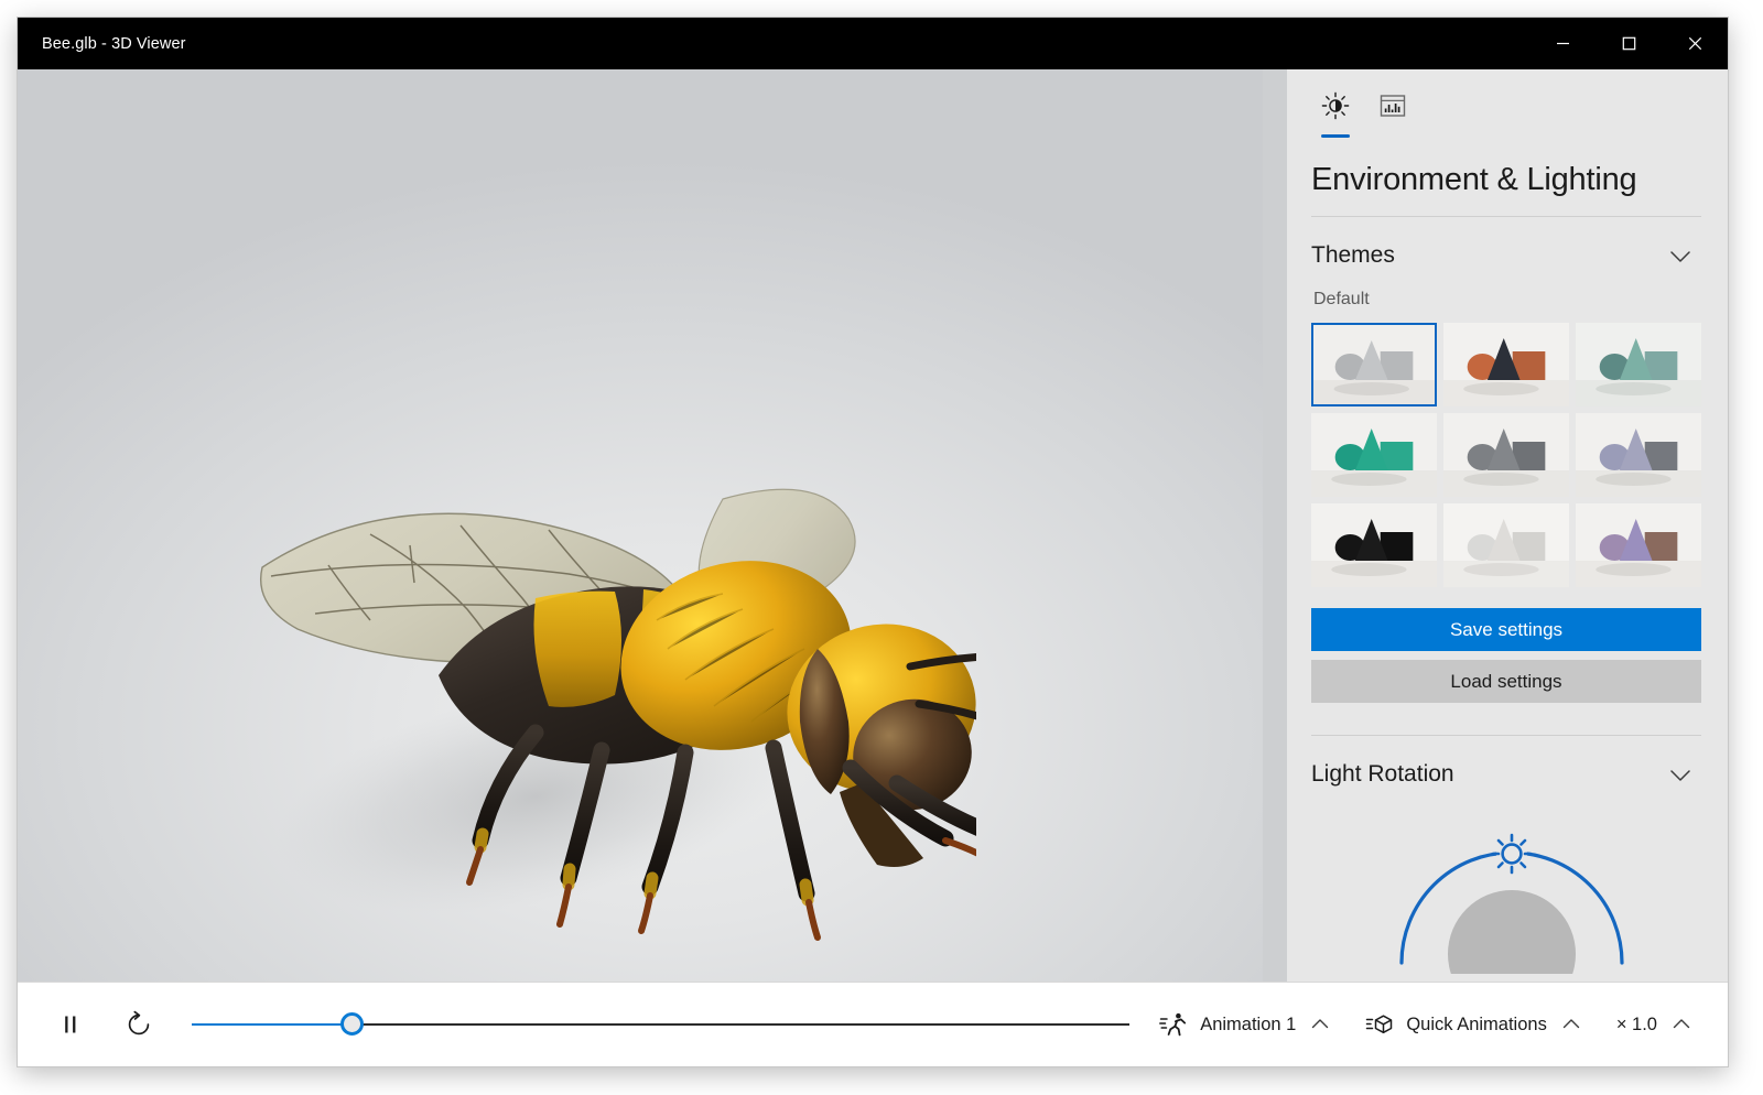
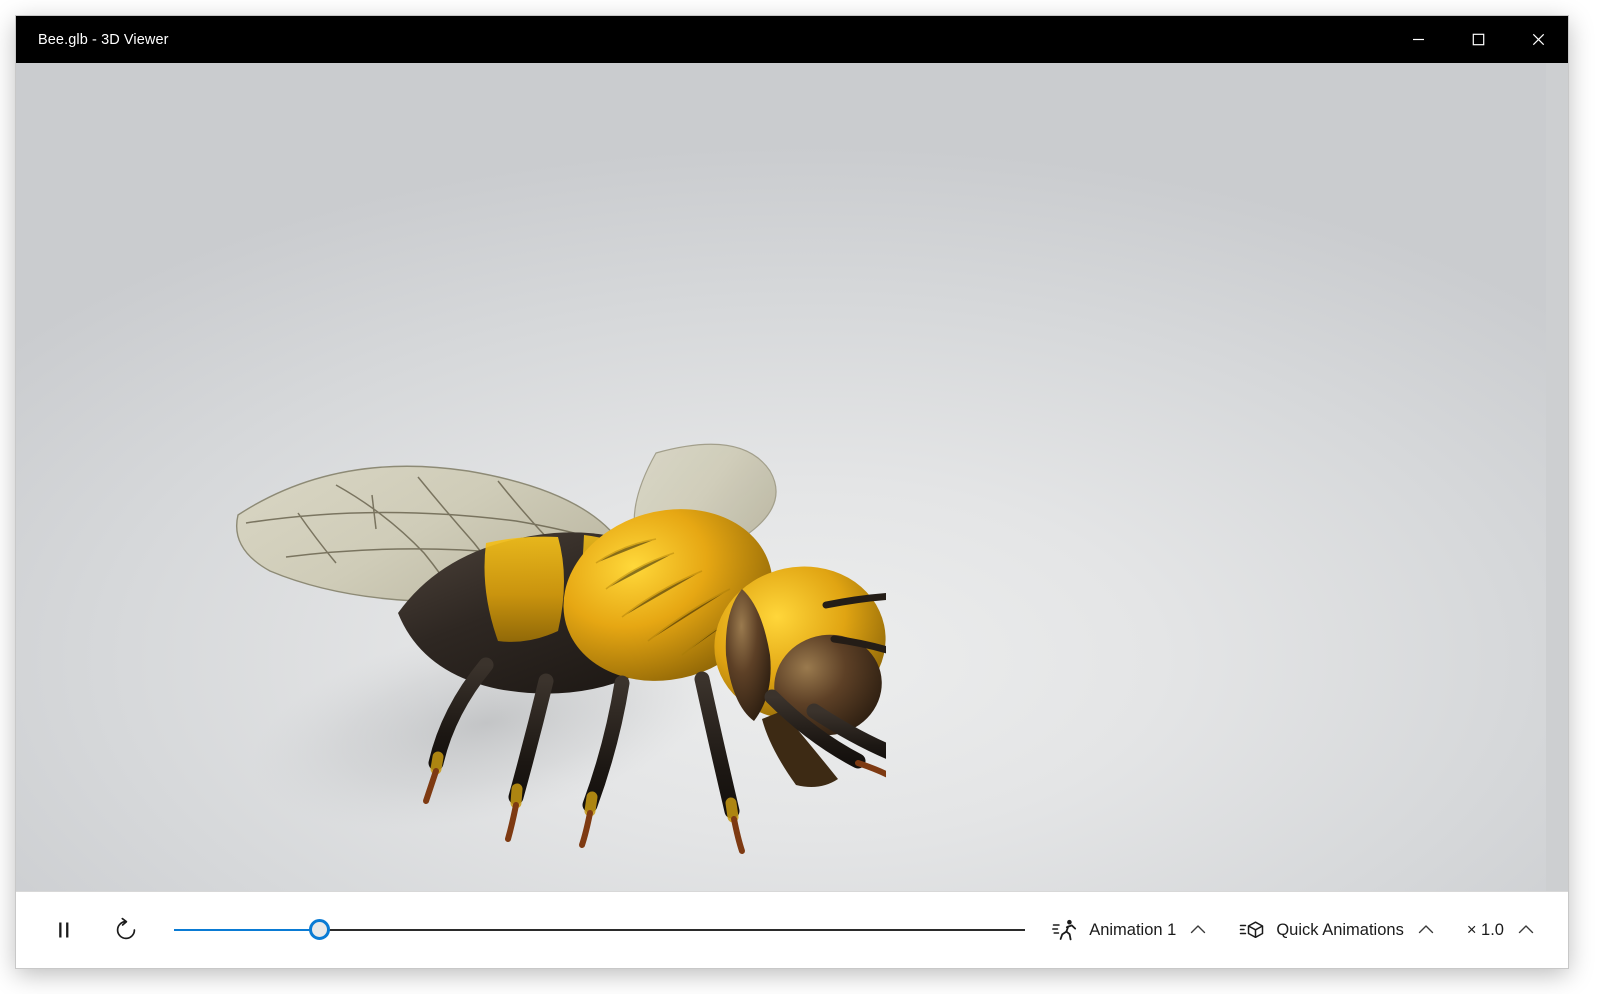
  Bee.glb - 3D Viewer
- Environment & Lighting
- Themes
- Default
- Save settings
- Load settings
- Light Rotation
  Animation 1
  Quick Animations
  × 1.0
